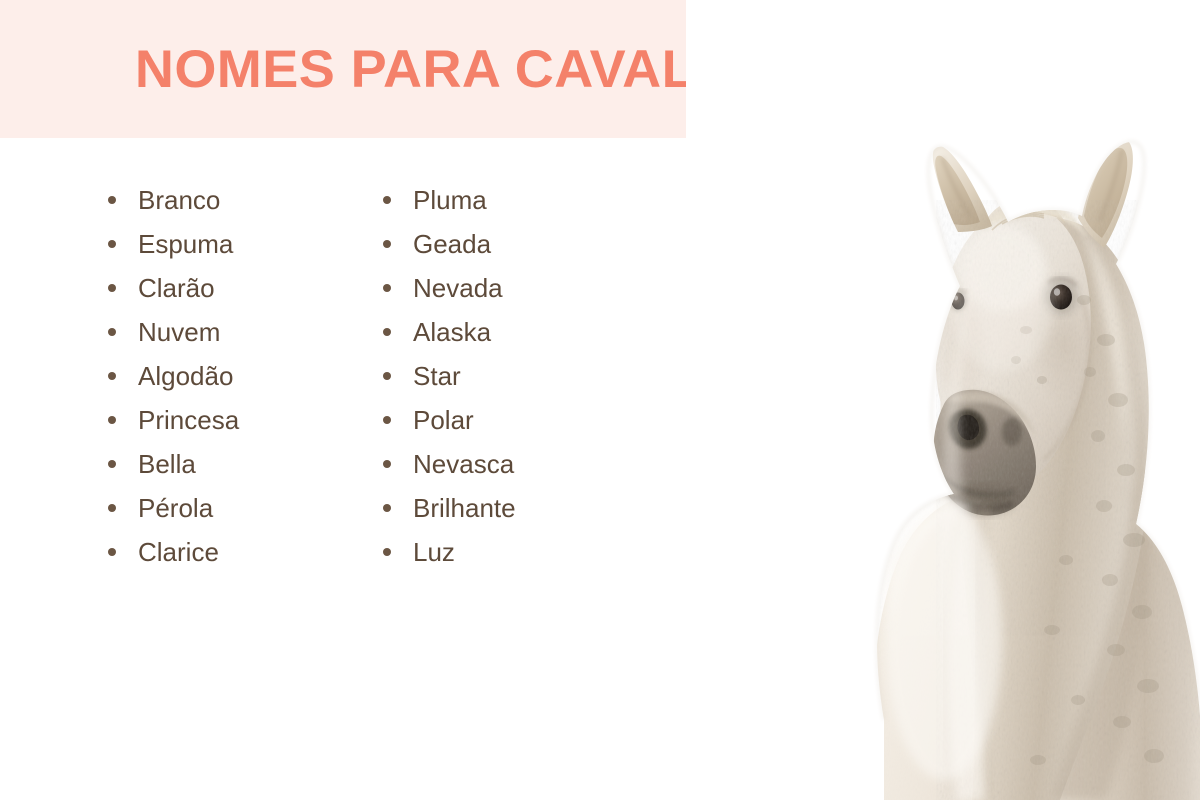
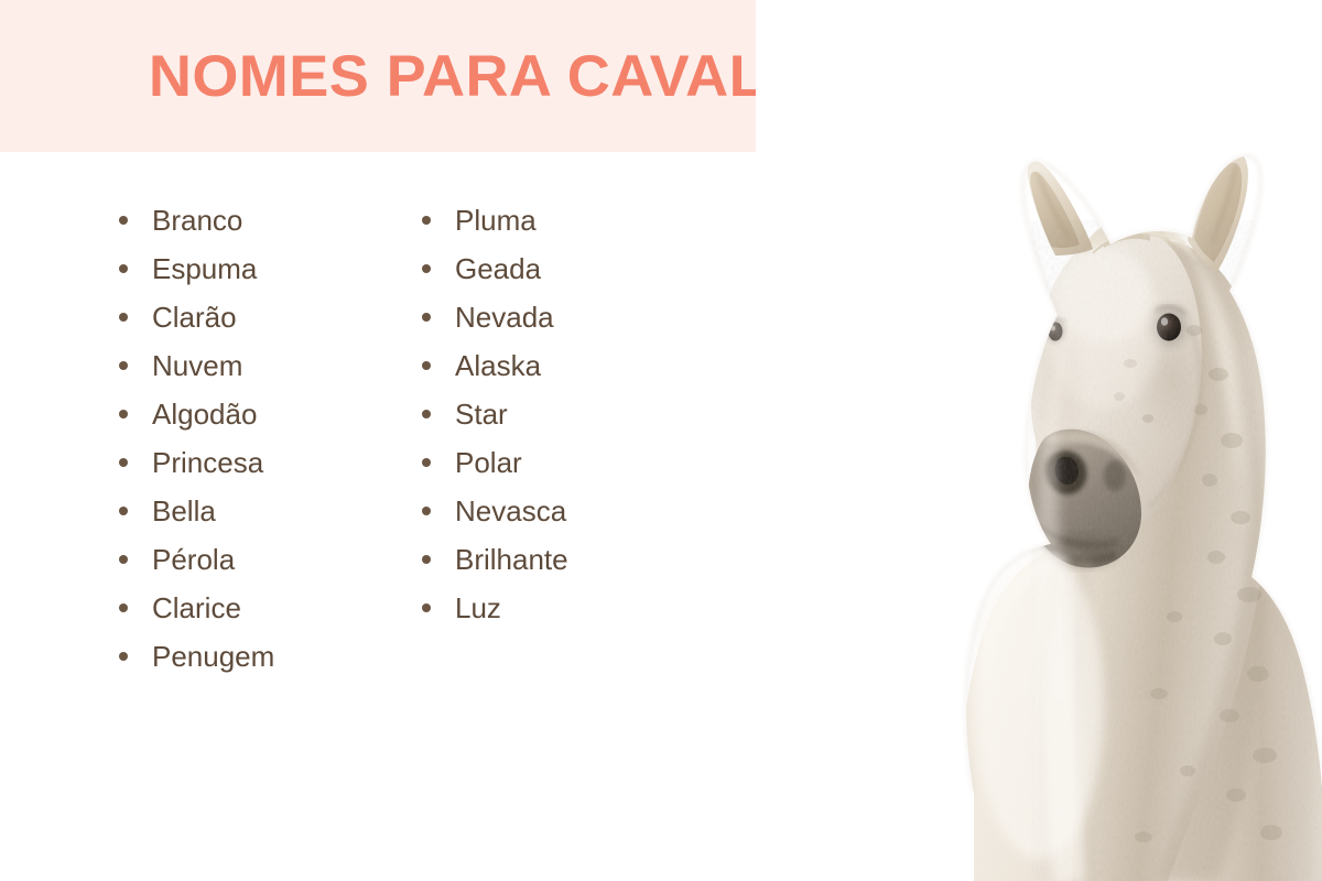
  Branco
  Espuma
  Clarão
  Nuvem
  Algodão
  Princesa
  Bella
  Pérola
  Clarice
+ Penugem
  Pluma
  Geada
  Nevada
  Alaska
  Star
  Polar
  Nevasca
  Brilhante
  Luz
